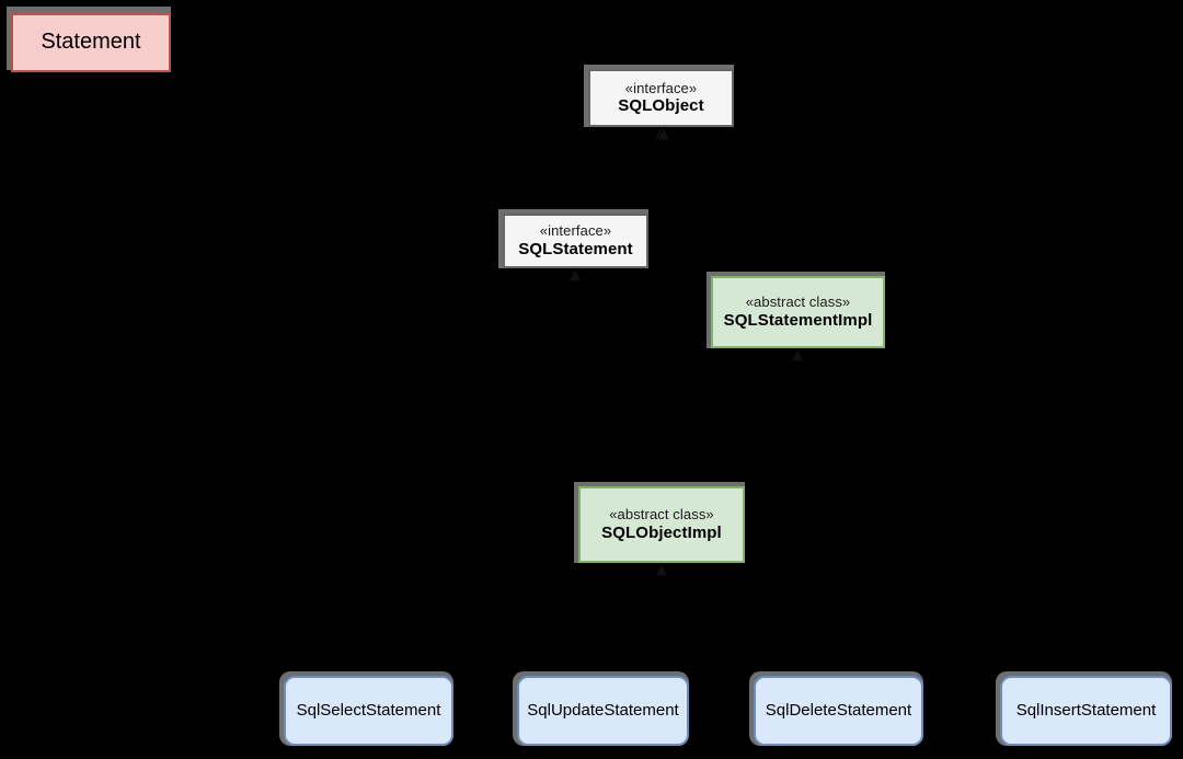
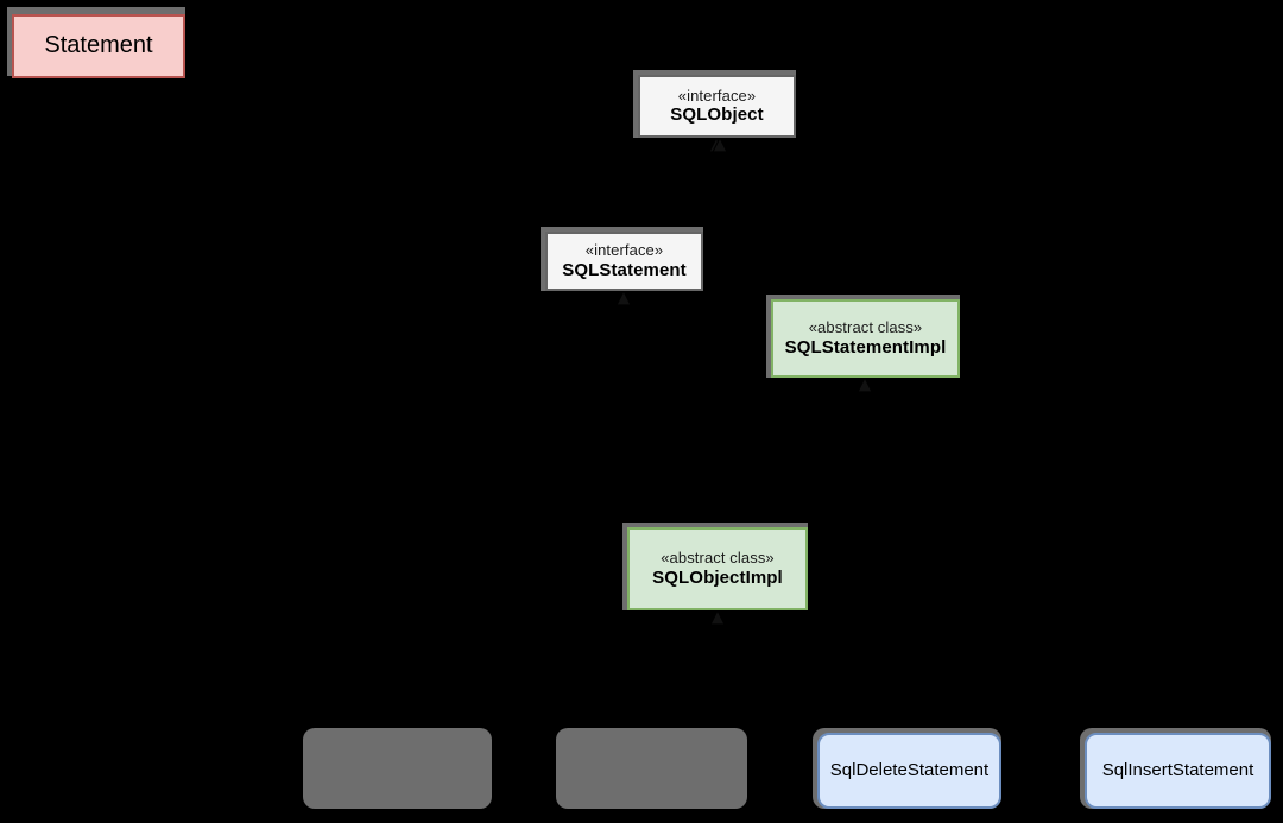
  Statement
  «interface»
  SQLObject
  «interface»
  SQLStatement
  «abstract class»
  SQLStatementImpl
  «abstract class»
  SQLObjectImpl
- SqlSelectStatement
- SqlUpdateStatement
  SqlDeleteStatement
  SqlInsertStatement
